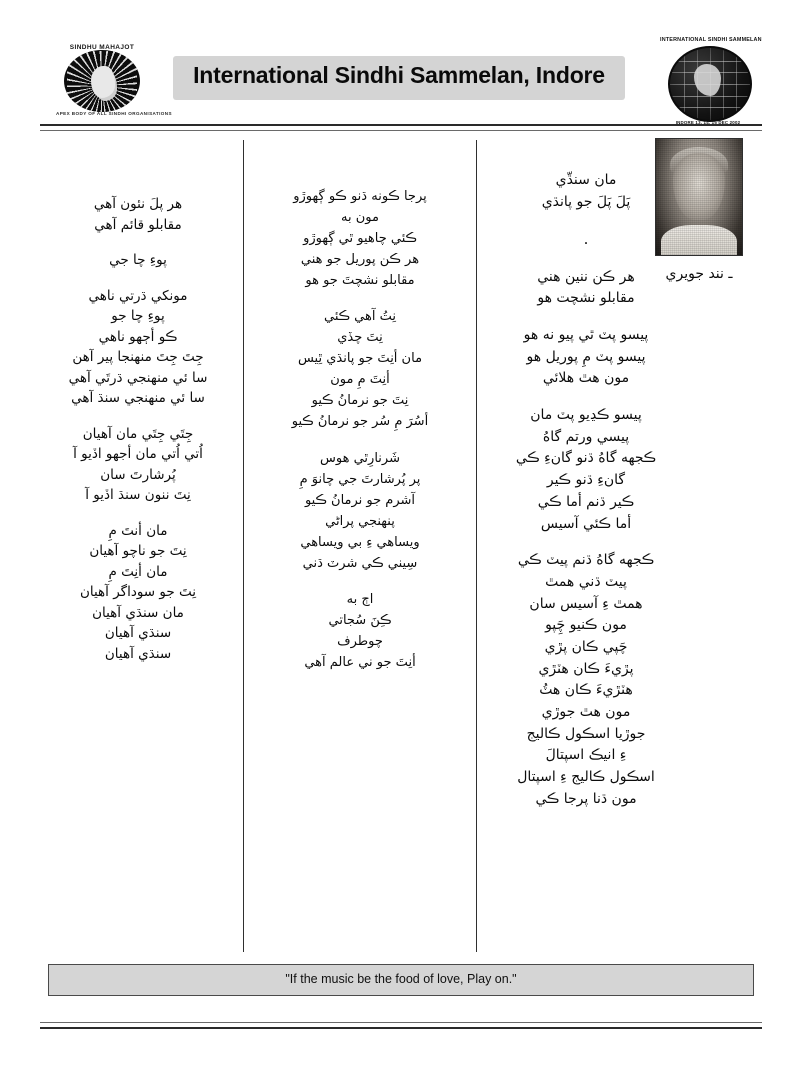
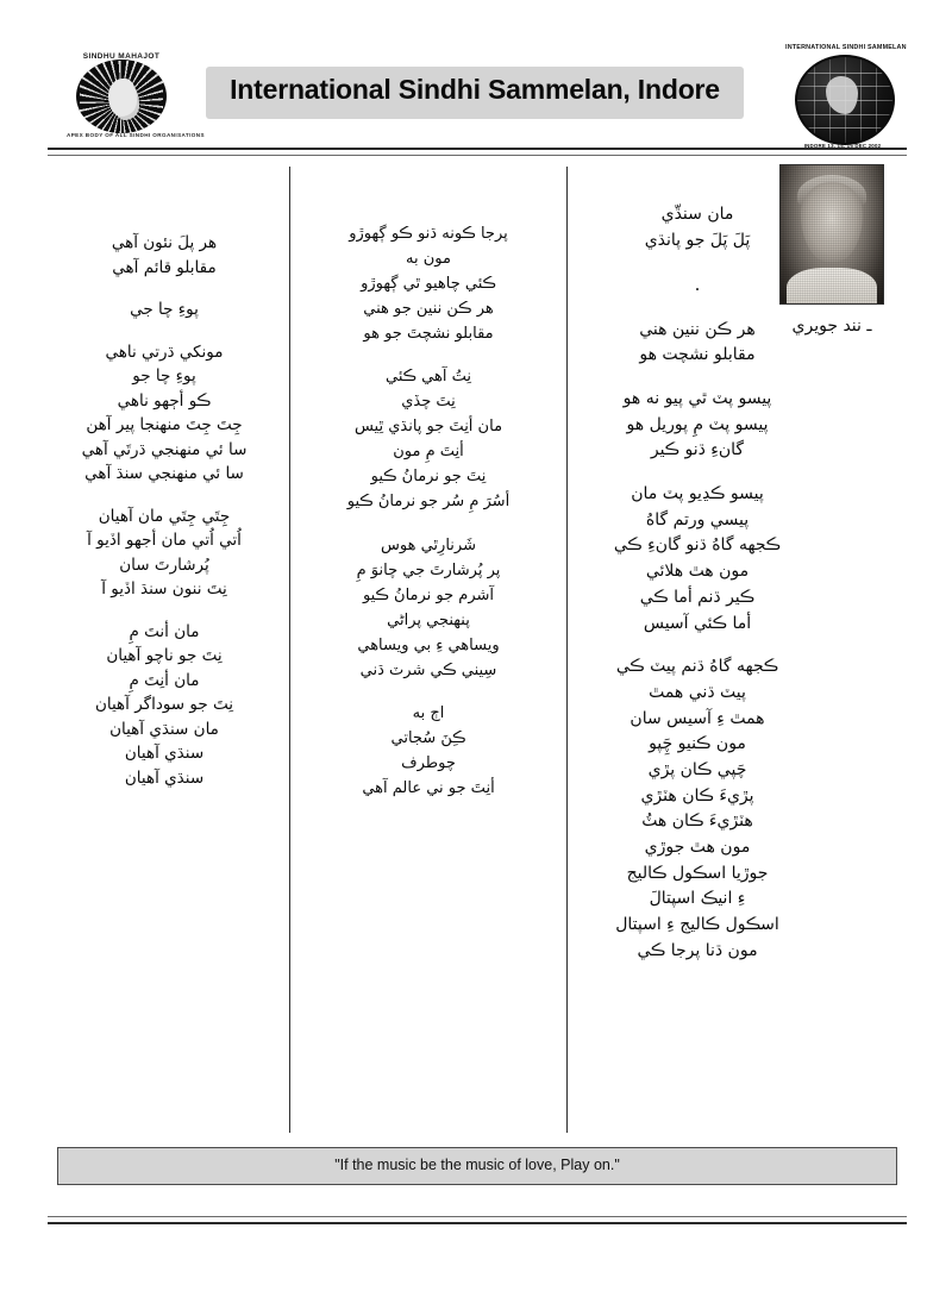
  International Sindhi Sammelan, Indore
  ـ نند جويري
  هر پلَ نئون آهي
  مقابلو قائم آهي
  پوءِ چا جي
  مونکي ڌرتي ناهي
  پوءِ چا جو
  ڪو أڄهو ناهي
  جِتَ جِتَ منهنجا پير آهن
  سا ئي منهنجي ڌرتَي آهي
  سا ئي منهنجي سنڌ آهي
  جِتَي جِتَي مان آهيان
  اُتي اُتي مان أجهو اڏيو آ
  پُرشارتَ سان
  نِتَ ننون سنڌ اڏيو آ
  مان أنتَ مِ
  نِتَ جو ناچو آهيان
  مان أنِتَ مِ
  نِتَ جو سوداگر آهيان
  مان سنڌي آهيان
  سنڌي آهيان
  سنڌي آهيان
  پرجا ڪونه ڌنو ڪو ڳهوڙو
  مون به
  ڪئي چاهيو ٿي ڳهوڙو
- هر ڪن پوريل جو هني
+ هر ڪن ننين جو هني
  مقابلو نشچتَ جو هو
  نِتُ آهي ڪئي
  نِتَ چڏي
  مان أنِتَ جو پانڌي ٿِيس
  أنِتَ مِ مون
  نِتَ جو نرمانُ ڪيو
  أسُرَ مِ سُر جو نرمانُ ڪيو
  شَرنارِٿي هوس
  پر پُرشارتَ جي چانوَ مِ
  آشرم جو نرمانُ ڪيو
  پنهنجي پراڻي
  ويساهي ءِ بي ويساهي
  سِيني ڪي شرٽ ڌني
  اڄ به
  ڪِنَ سُجاتي
  چوطرف
  أنِتَ جو ني عالم آهي
  مان سنڌّي
  پَلَ پَلَ جو پانڌي
  .
  هر ڪن ننين هني
  مقابلو نشچت هو
  پيسو پٽ ٿي پيو نه هو
  پيسو پٽ مِ پوريل هو
- مون هٿ هلائي
+ گانءِ ڌنو ڪير
  پيسو ڪڍيو پٽ مان
  پيسي ورتم گاهُ
  ڪجهه گاهُ ڌنو گانءِ ڪي
- گانءِ ڌنو ڪير
+ مون هٿ هلائي
  ڪير ڌنم أما ڪي
  أما ڪئي آسيس
  ڪجهه گاهُ ڌنم پيٽ ڪي
  پيٽ ڌني همٿ
  همٿ ءِ آسيس سان
  مون ڪنيو چَِپو
  چَپي ڪان پڙي
  پڙيءَ ڪان هٽڙي
  هٽڙيءَ ڪان هٽُ
  مون هٿ جوڙي
  جوڙيا اسڪول ڪاليج
  ءِ انيڪ اسپتالَ
  اسڪول ڪاليج ءِ اسپتال
  مون ڌنا پرجا ڪي
- "If the music be the food of love, Play on."
+ "If the music be the music of love, Play on."
